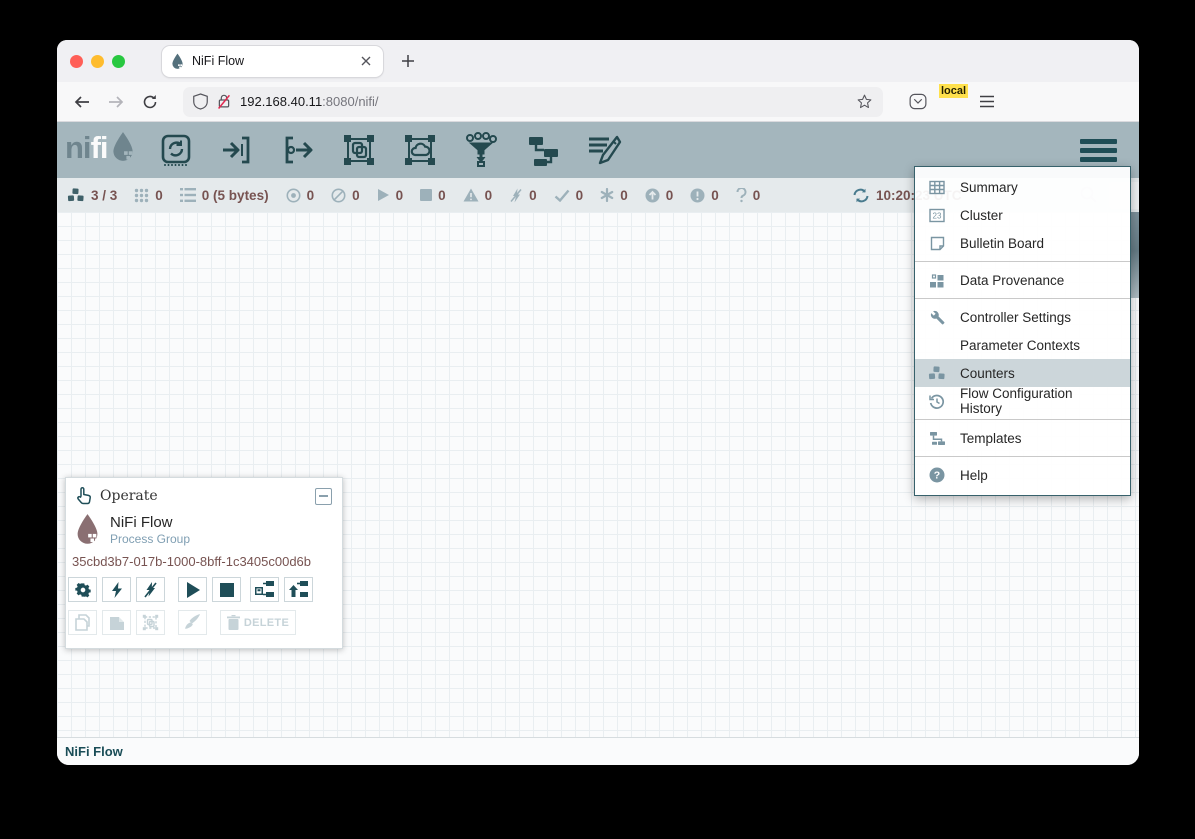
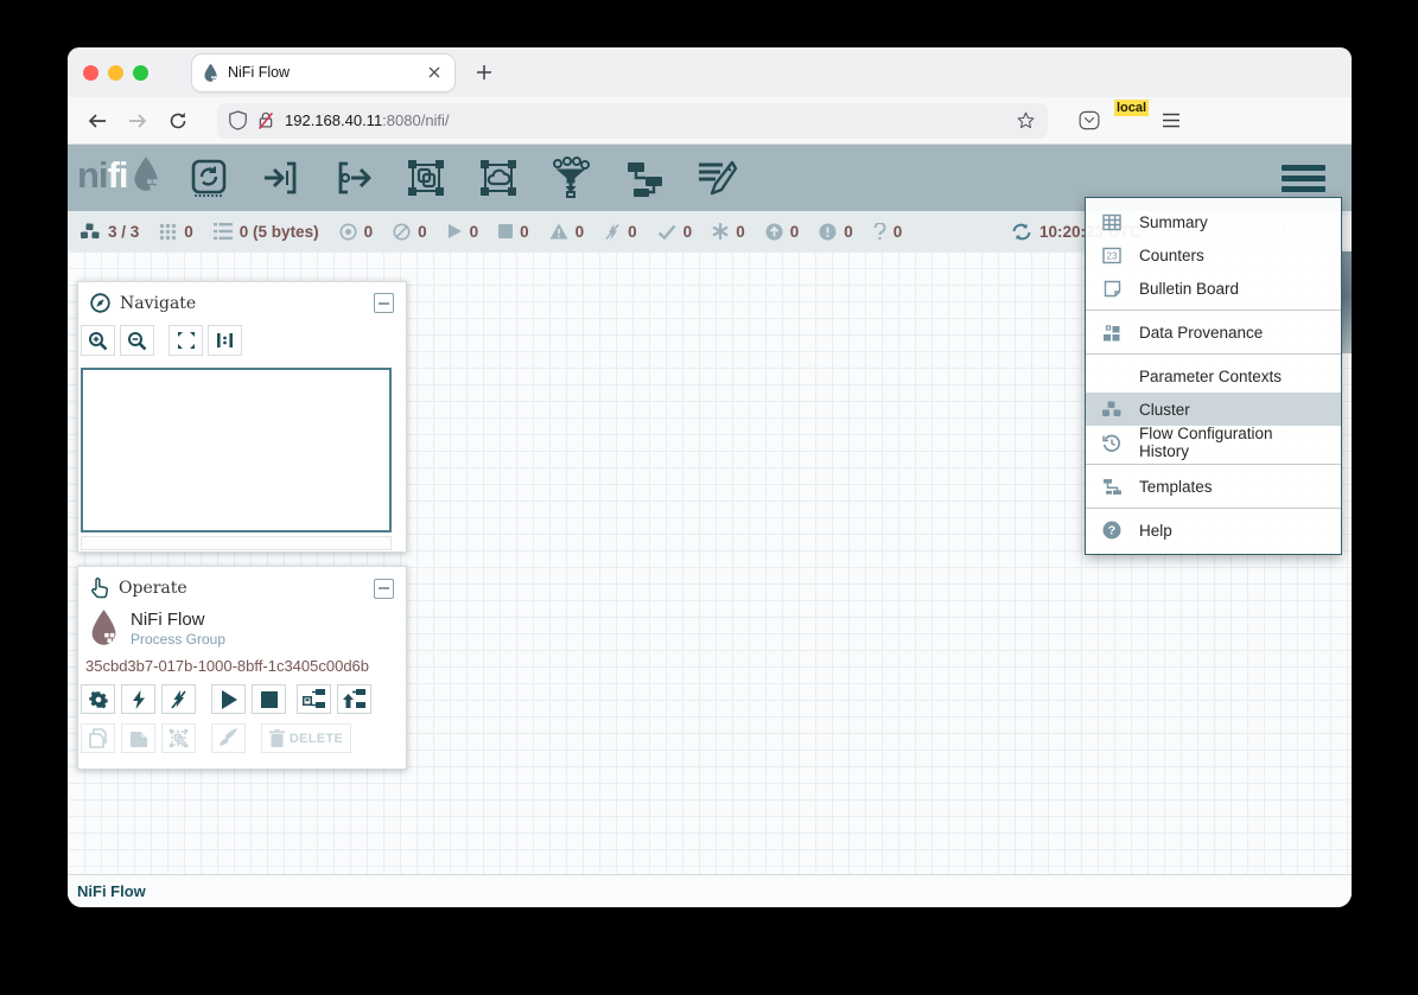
  NiFi Flow
  192.168.40.11:8080/nifi/
  local
  ni
  fi
  3 / 3
  0
  0 (5 bytes)
  0
  0
  0
  0
  0
  0
  0
  0
  0
  0
  0
+ Navigate
  Operate
  NiFi Flow
  Process Group
  35cbd3b7-017b-1000-8bff-1c3405c00d6b
  DELETE
  NiFi Flow
  Summary
  23
- Cluster
+ Counters
  Bulletin Board
  Data Provenance
- Controller Settings
  Parameter Contexts
- Counters
+ Cluster
  Flow Configuration History
  Templates
  ?
  Help
